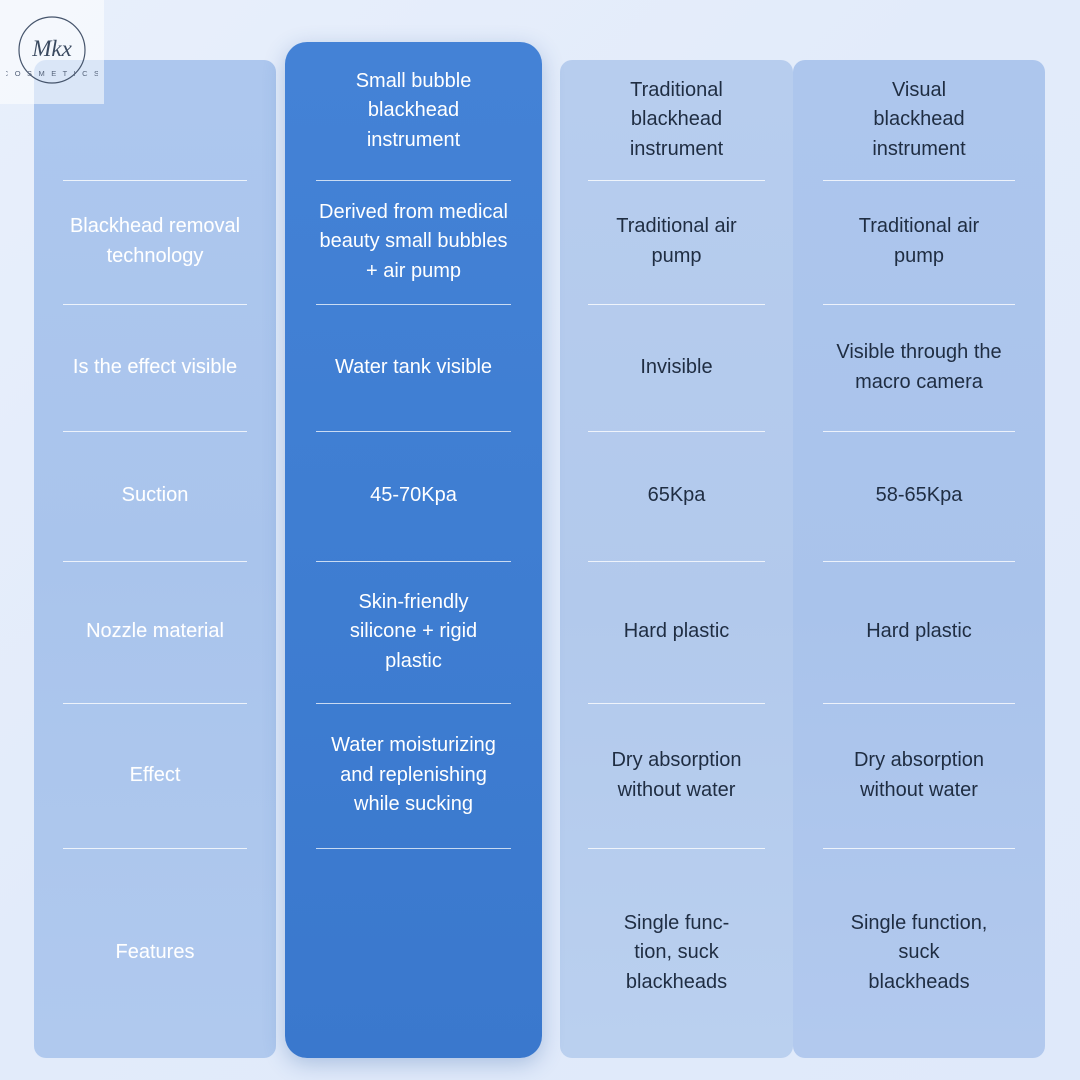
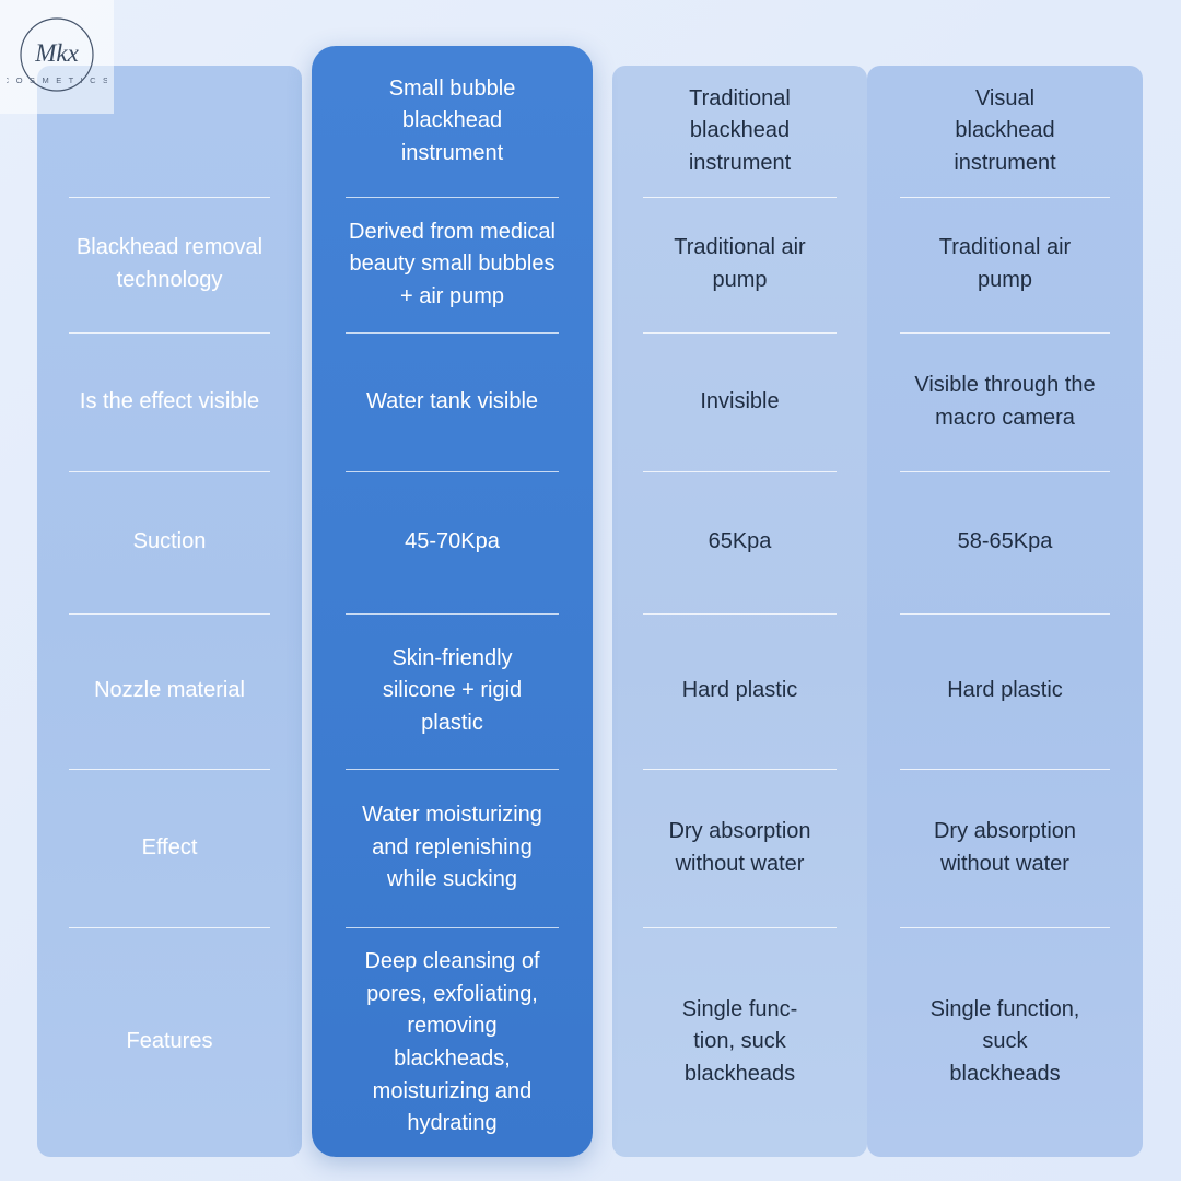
  Mkx
  C O S M E T I C S
  Blackhead removal
  technology
  Is the effect visible
  Suction
  Nozzle material
  Effect
  Features
  Small bubble
  blackhead
  instrument
  Derived from medical
  beauty small bubbles
  + air pump
  Water tank visible
  45-70Kpa
  Skin-friendly
  silicone + rigid
  plastic
  Water moisturizing
  and replenishing
  while sucking
+ Deep cleansing of
+ pores, exfoliating,
+ removing
+ blackheads,
+ moisturizing and
+ hydrating
  Traditional
  blackhead
  instrument
  Traditional air
  pump
  Invisible
  65Kpa
  Hard plastic
  Dry absorption
  without water
  Single func-
  tion, suck
  blackheads
  Visual
  blackhead
  instrument
  Traditional air
  pump
  Visible through the
  macro camera
  58-65Kpa
  Hard plastic
  Dry absorption
  without water
  Single function,
  suck
  blackheads
